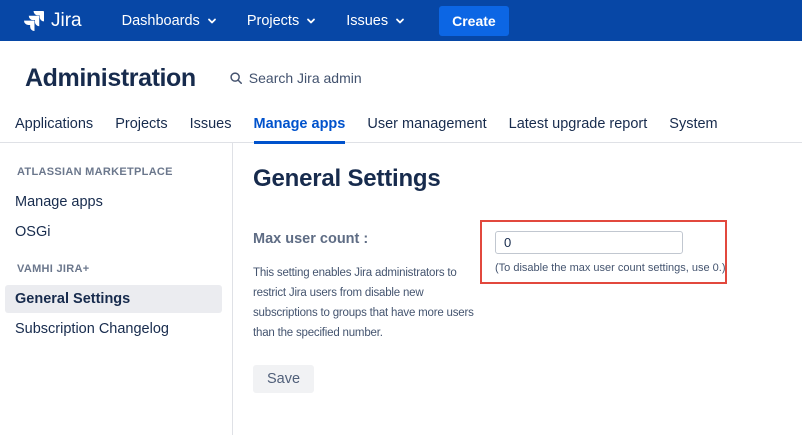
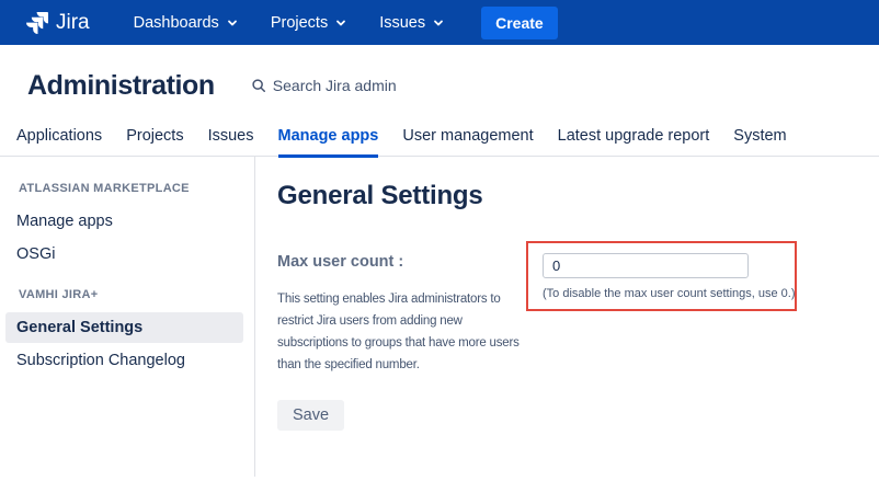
  Jira
  Dashboards
  Projects
  Issues
  Create
  Administration
  Search Jira admin
  Applications
  Projects
  Issues
  Manage apps
  User management
  Latest upgrade report
  System
  ATLASSIAN MARKETPLACE
  Manage apps
  OSGi
  VAMHI JIRA+
  General Settings
  Subscription Changelog
  General Settings
  Max user count :
  This setting enables Jira administrators to
- restrict Jira users from disable new
+ restrict Jira users from adding new
  subscriptions to groups that have more users
  than the specified number.
  0
  (To disable the max user count settings, use 0.)
  Save
